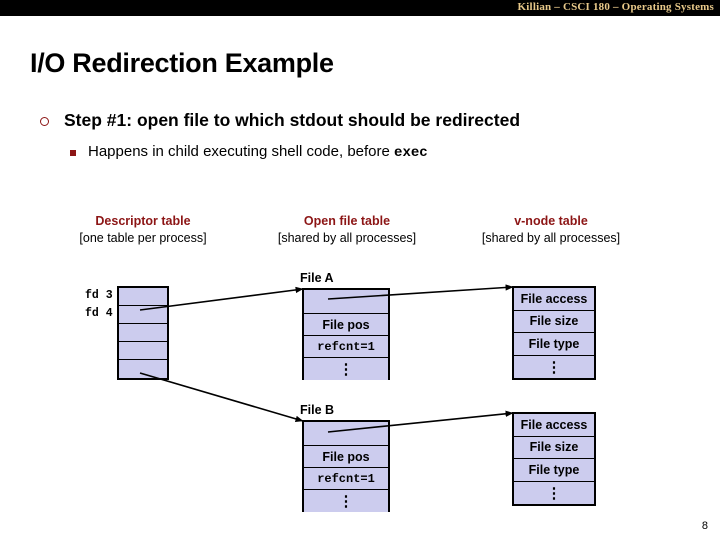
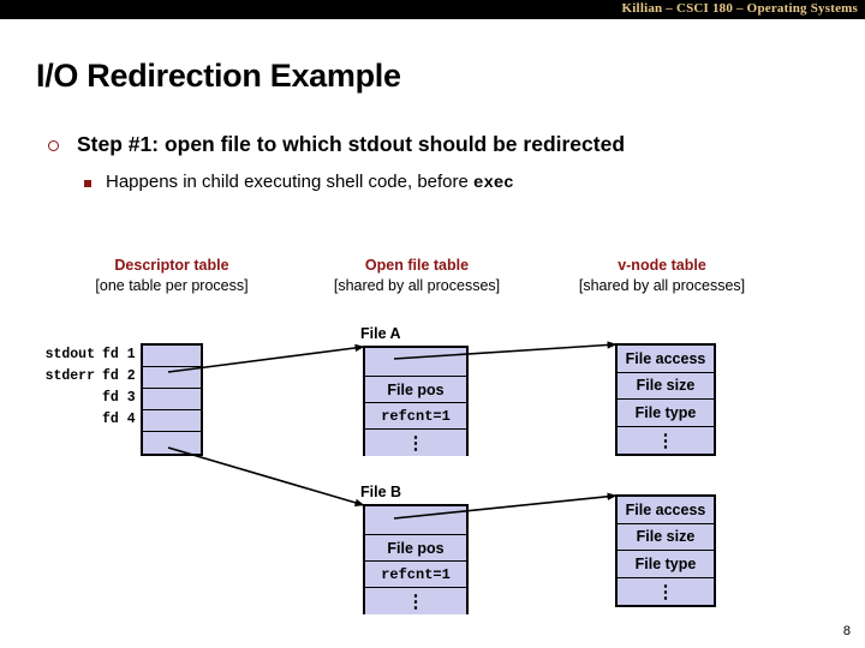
  Killian – CSCI 180 – Operating Systems
  I/O Redirection Example
  Step #1: open file to which stdout should be redirected
  Happens in child executing shell code, before exec
  Descriptor table
  [one table per process]
  Open file table
  [shared by all processes]
  v-node table
  [shared by all processes]
+ stdout
+ fd 1
+ stderr
+ fd 2
  fd 3
  fd 4
  File A
  File pos
  refcnt=1
  ⋮
  File B
  File pos
  refcnt=1
  ⋮
  File access
  File size
  File type
  ⋮
  File access
  File size
  File type
  ⋮
  8
